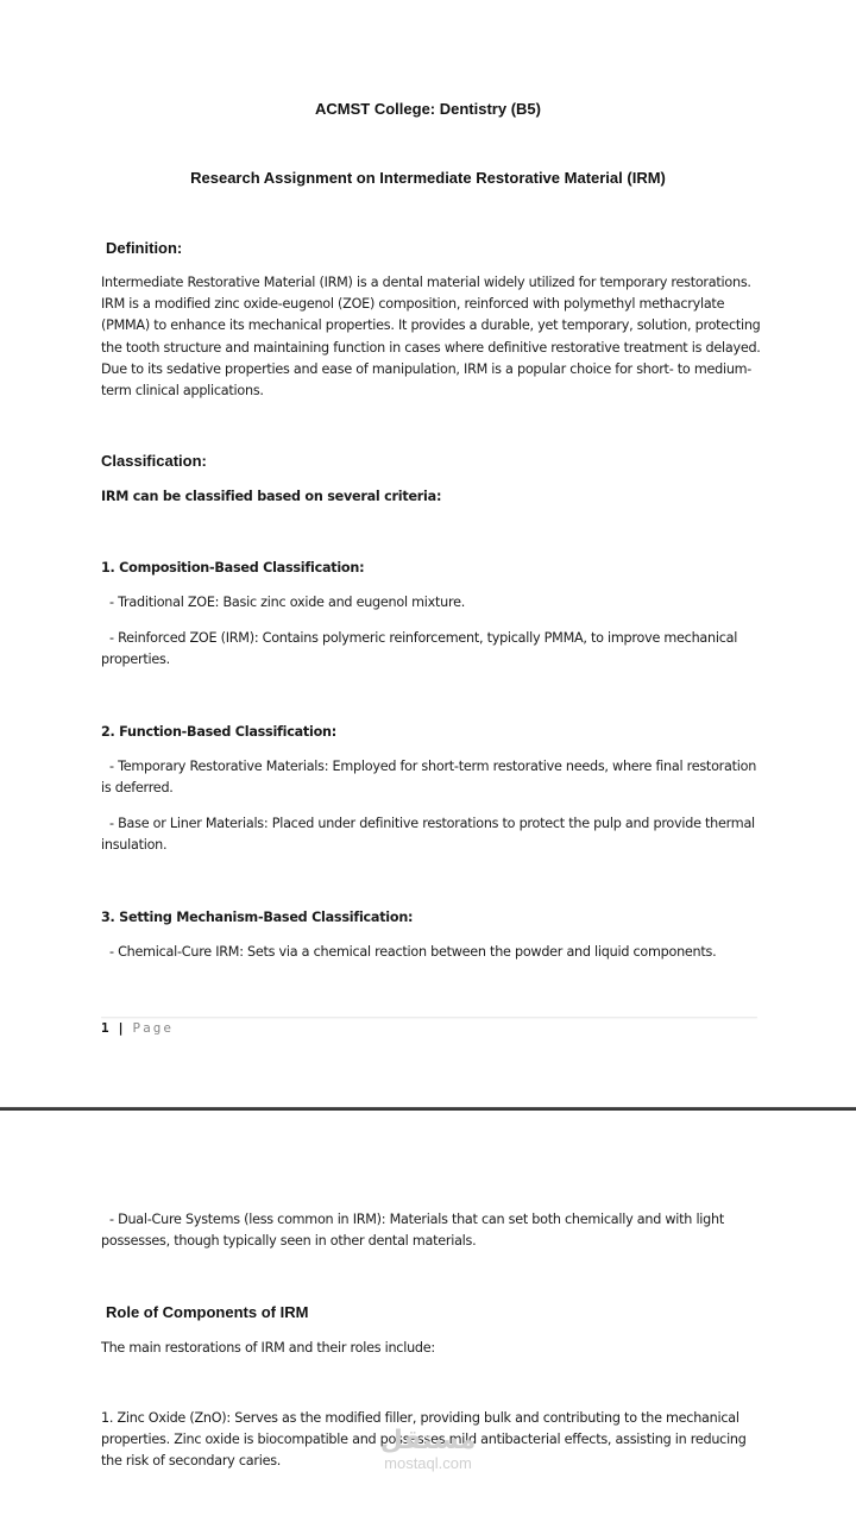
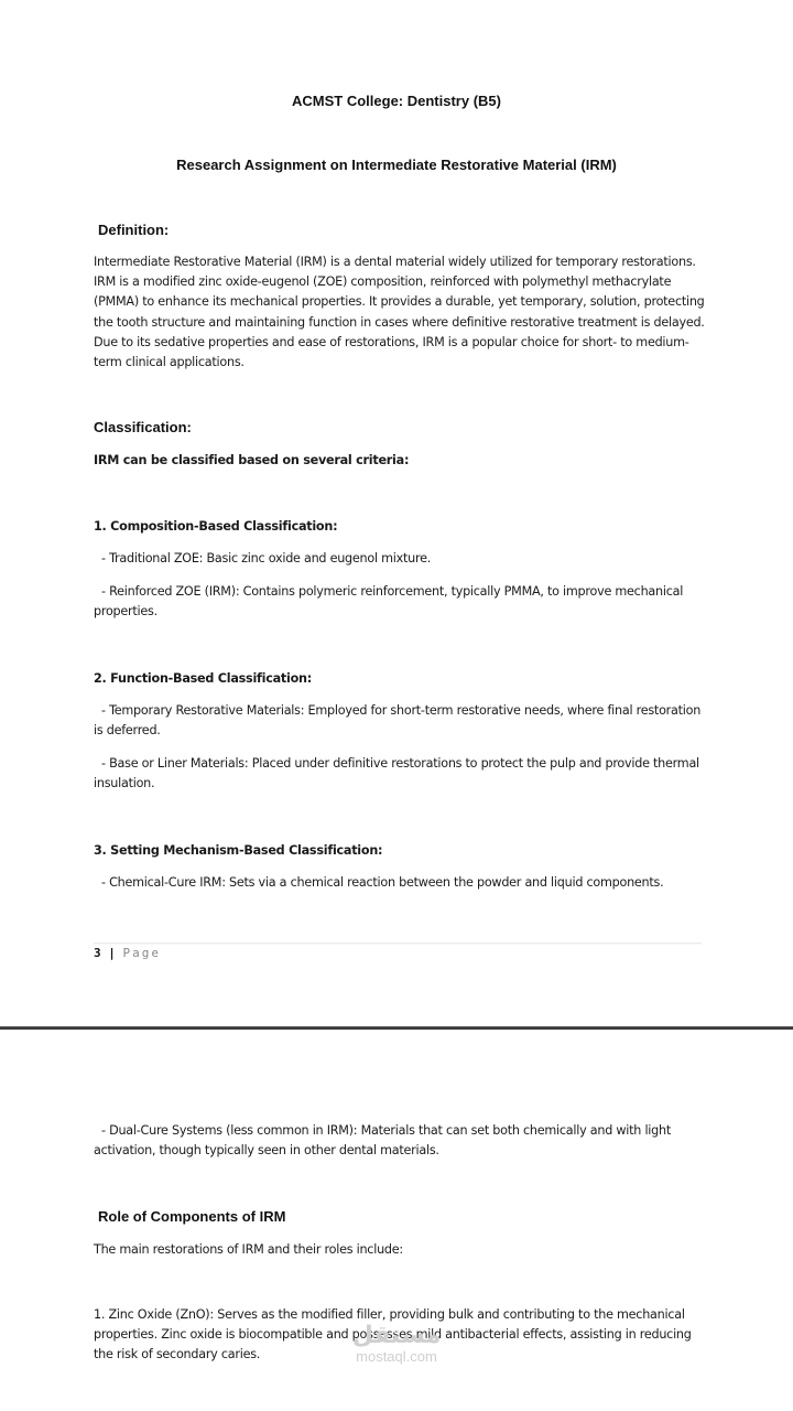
  ACMST College: Dentistry (B5)
  Research Assignment on Intermediate Restorative Material (IRM)
  Definition:
- Intermediate Restorative Material (IRM) is a dental material widely utilized for temporary restorations. IRM is a modified zinc oxide-eugenol (ZOE) composition, reinforced with polymethyl methacrylate (PMMA) to enhance its mechanical properties. It provides a durable, yet temporary, solution, protecting the tooth structure and maintaining function in cases where definitive restorative treatment is delayed. Due to its sedative properties and ease of manipulation, IRM is a popular choice for short- to medium-term clinical applications.
+ Intermediate Restorative Material (IRM) is a dental material widely utilized for temporary restorations. IRM is a modified zinc oxide-eugenol (ZOE) composition, reinforced with polymethyl methacrylate (PMMA) to enhance its mechanical properties. It provides a durable, yet temporary, solution, protecting the tooth structure and maintaining function in cases where definitive restorative treatment is delayed. Due to its sedative properties and ease of restorations, IRM is a popular choice for short- to medium-term clinical applications.
  Classification:
  IRM can be classified based on several criteria:
  1. Composition-Based Classification:
  - Traditional ZOE: Basic zinc oxide and eugenol mixture.
  - Reinforced ZOE (IRM): Contains polymeric reinforcement, typically PMMA, to improve mechanical properties.
  2. Function-Based Classification:
  - Temporary Restorative Materials: Employed for short-term restorative needs, where final restoration is deferred.
  - Base or Liner Materials: Placed under definitive restorations to protect the pulp and provide thermal insulation.
  3. Setting Mechanism-Based Classification:
  - Chemical-Cure IRM: Sets via a chemical reaction between the powder and liquid components.
- 1 | Page
+ 3 | Page
- - Dual-Cure Systems (less common in IRM): Materials that can set both chemically and with light possesses, though typically seen in other dental materials.
+ - Dual-Cure Systems (less common in IRM): Materials that can set both chemically and with light activation, though typically seen in other dental materials.
  Role of Components of IRM
  The main restorations of IRM and their roles include:
  1. Zinc Oxide (ZnO): Serves as the modified filler, providing bulk and contributing to the mechanical properties. Zinc oxide is biocompatible and possesses mild antibacterial effects, assisting in reducing the risk of secondary caries.
  مستقل
  mostaql.com
